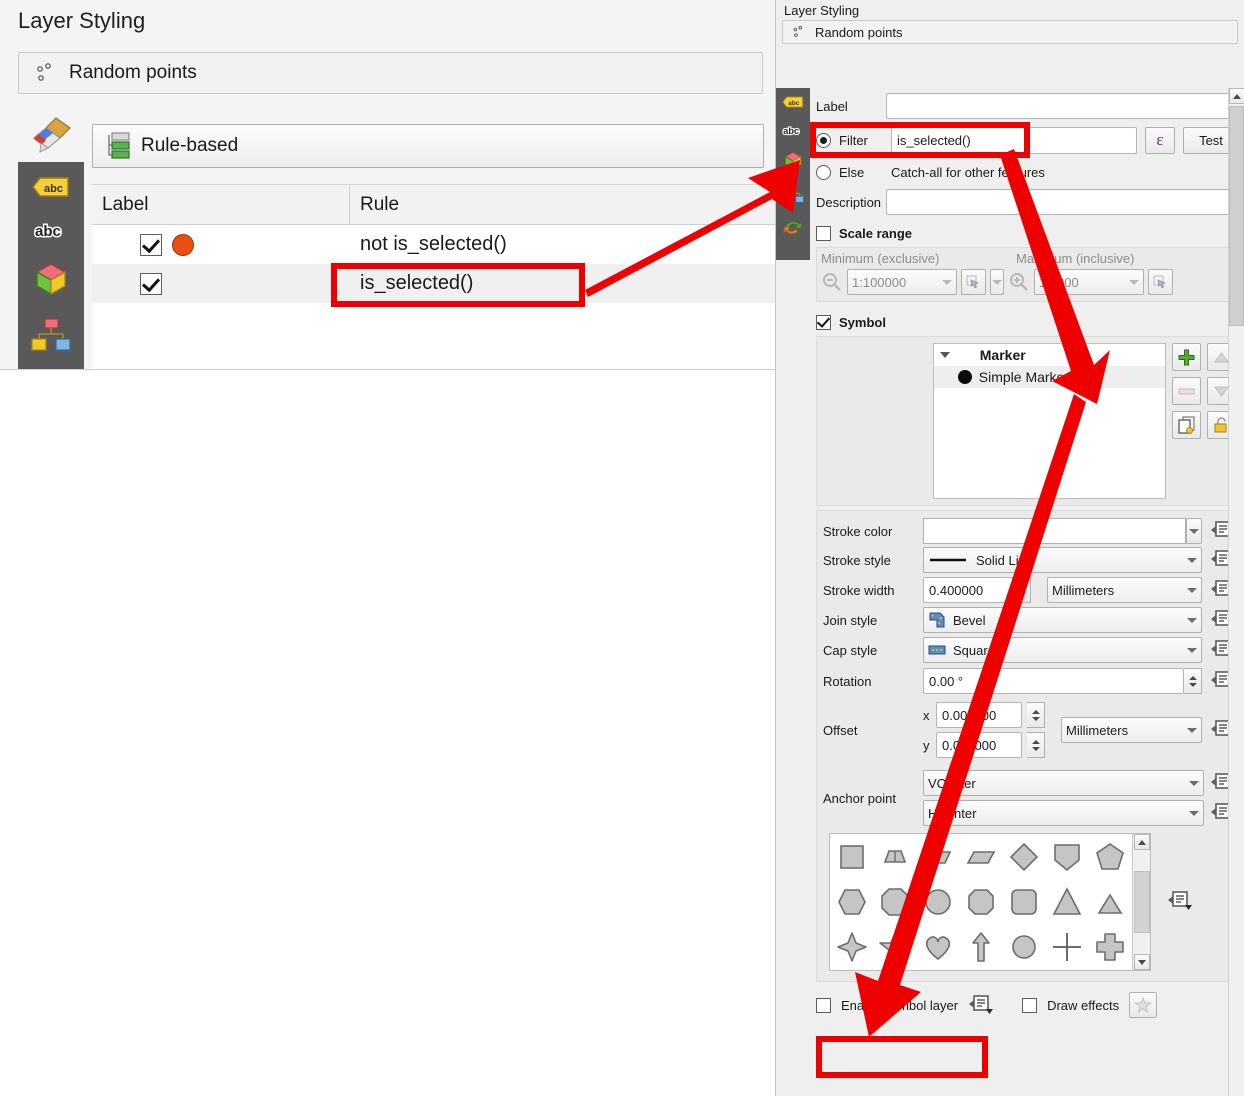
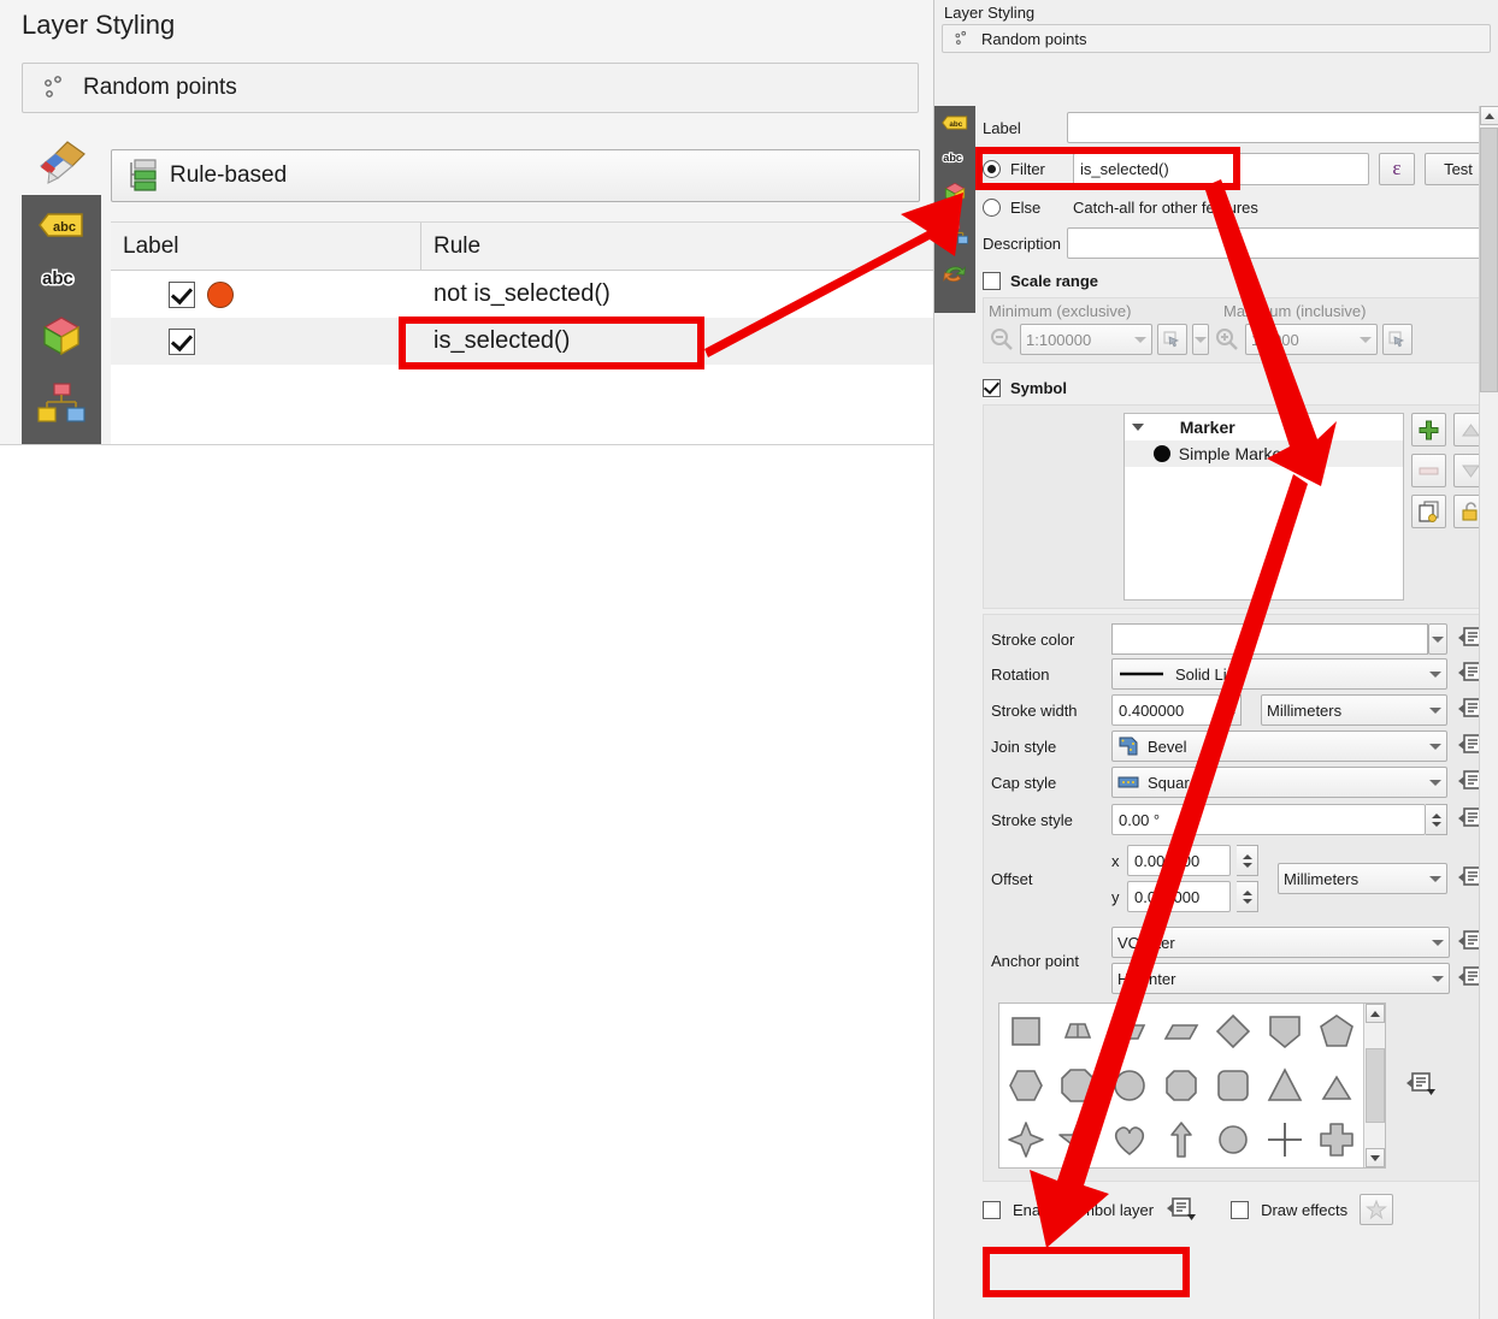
  Layer Styling
  Random points
  abc
  abc
  Rule-based
  Label
  Rule
  not is_selected()
  is_selected()
  Layer Styling
  Random points
  abc
  Label
  Filter
  is_selected()
  ε
  Test
  Else
  Catch-all for other feures
  Description
  Scale range
  Minimum (exclusive)
  Maum (inclusive)
  1:100000
  Symbol
  Marker
  Simple Mark
  Stroke color
- Stroke style
+ Rotation
  Solid Li
  Stroke width
  0.400000
  Millimeters
  Join style
  Bevel
  Cap style
  Squar
- Rotation
+ Stroke style
  0.00 °
  Offset
  x
  y
  0.0000
  Millimeters
  Anchor point
  Hnter
  Draw effects
